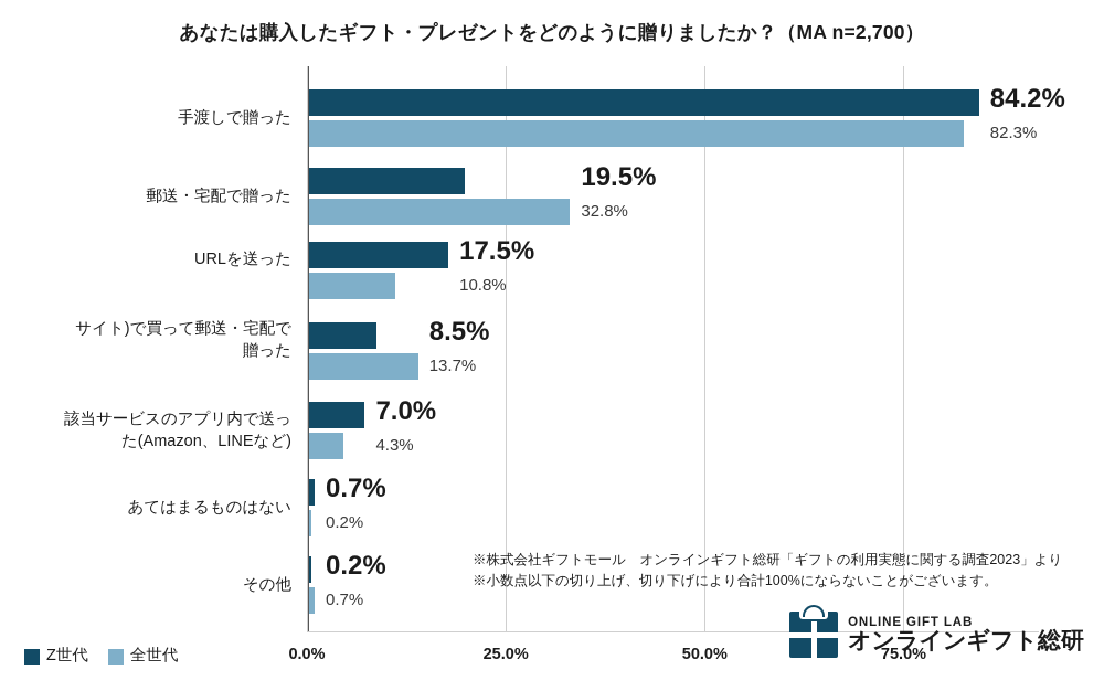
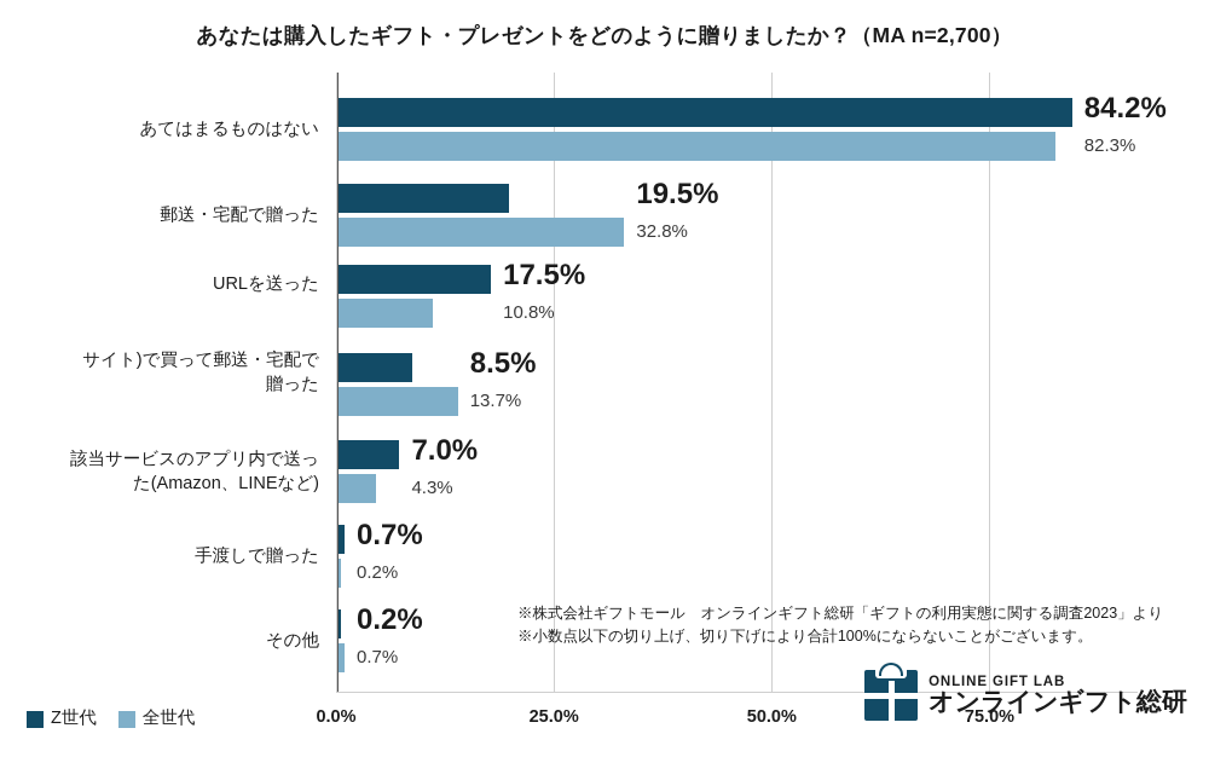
  あなたは購入したギフト・プレゼントをどのように贈りましたか？（MA n=2,700）
- 手渡しで贈った
+ あてはまるものはない
  郵送・宅配で贈った
  URLを送った
  サイト)で買って郵送・宅配で
  贈った
  該当サービスのアプリ内で送っ
  た(Amazon、LINEなど)
- あてはまるものはない
+ 手渡しで贈った
  その他
  84.2%
  82.3%
  19.5%
  32.8%
  17.5%
  10.8%
  8.5%
  13.7%
  7.0%
  4.3%
  0.7%
  0.2%
  0.2%
  0.7%
  0.0%
  25.0%
  50.0%
  75.0%
  ※株式会社ギフトモール オンラインギフト総研「ギフトの利用実態に関する調査2023」より
  ※小数点以下の切り上げ、切り下げにより合計100%にならないことがございます。
  Z世代
  全世代
  ONLINE GIFT LAB
  オンラインギフト総研
